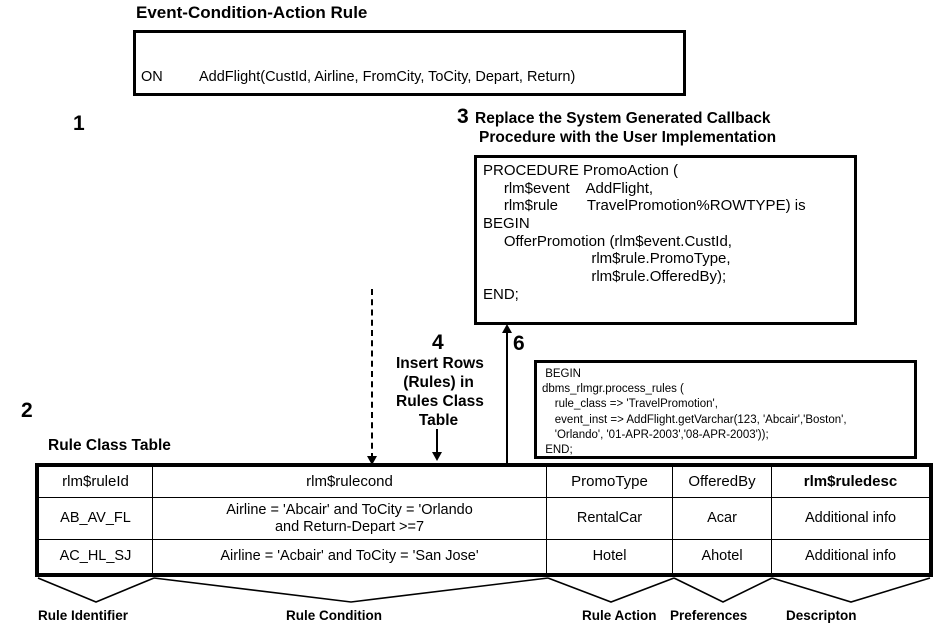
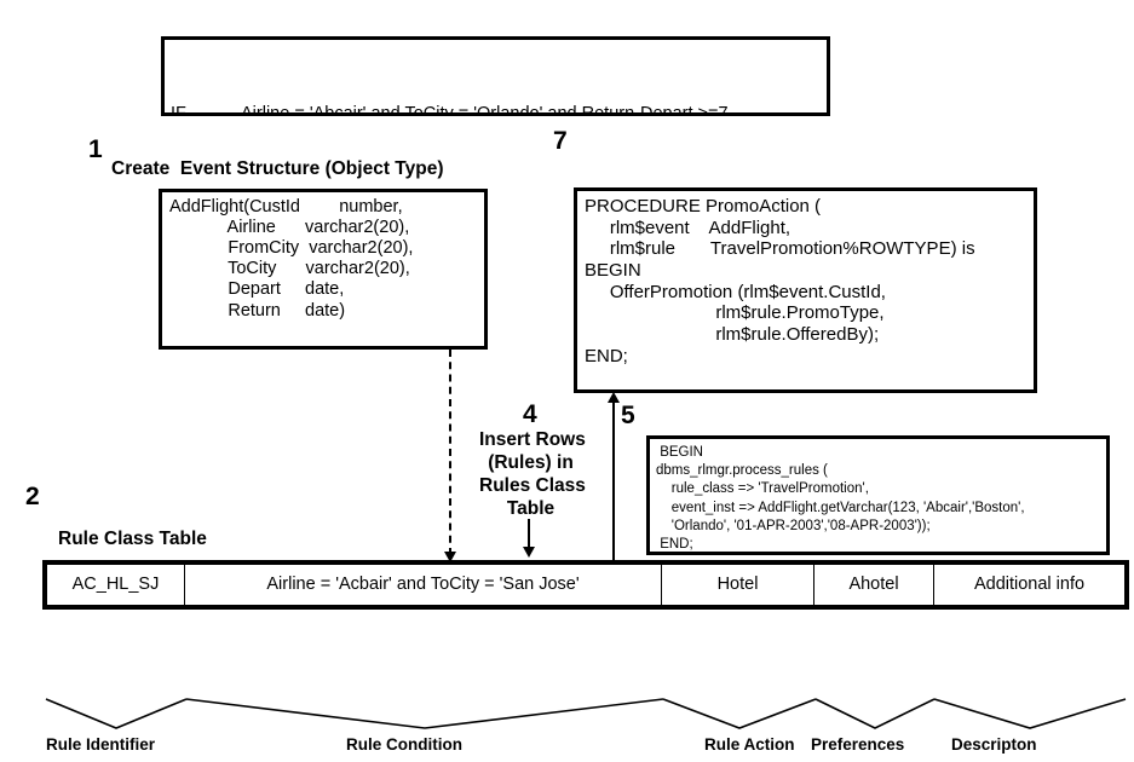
- Event-Condition-Action Rule
- ON
- AddFlight(CustId, Airline, FromCity, ToCity, Depart, Return)
  1
+ Create Event Structure (Object Type)
+ AddFlight(CustId number,
+ Airline varchar2(20),
+ FromCity varchar2(20),
+ ToCity varchar2(20),
+ Depart date,
+ Return date)
- 3
+ 7
- Replace the System Generated Callback
- Procedure with the User Implementation
  PROCEDURE PromoAction (
  rlm$event AddFlight,
  rlm$rule TravelPromotion%ROWTYPE) is
  BEGIN
  OfferPromotion (rlm$event.CustId,
  rlm$rule.PromoType,
  rlm$rule.OfferedBy);
  END;
  2
  Rule Class Table
  4
  Insert Rows
  (Rules) in
  Rules Class
  Table
- 6
+ 5
  BEGIN
  dbms_rlmgr.process_rules (
  rule_class => 'TravelPromotion',
  event_inst => AddFlight.getVarchar(123, 'Abcair','Boston',
  'Orlando', '01-APR-2003','08-APR-2003'));
  END;
- rlm$ruleId	rlm$rulecond	PromoType	OfferedBy	rlm$ruledesc
- AB_AV_FL	Airline = 'Abcair' and ToCity = 'Orlando and Return-Depart >=7	RentalCar	Acar	Additional info
  AC_HL_SJ	Airline = 'Acbair' and ToCity = 'San Jose'	Hotel	Ahotel	Additional info
  Rule Identifier
  Rule Condition
  Rule Action
  Preferences
  Descripton
